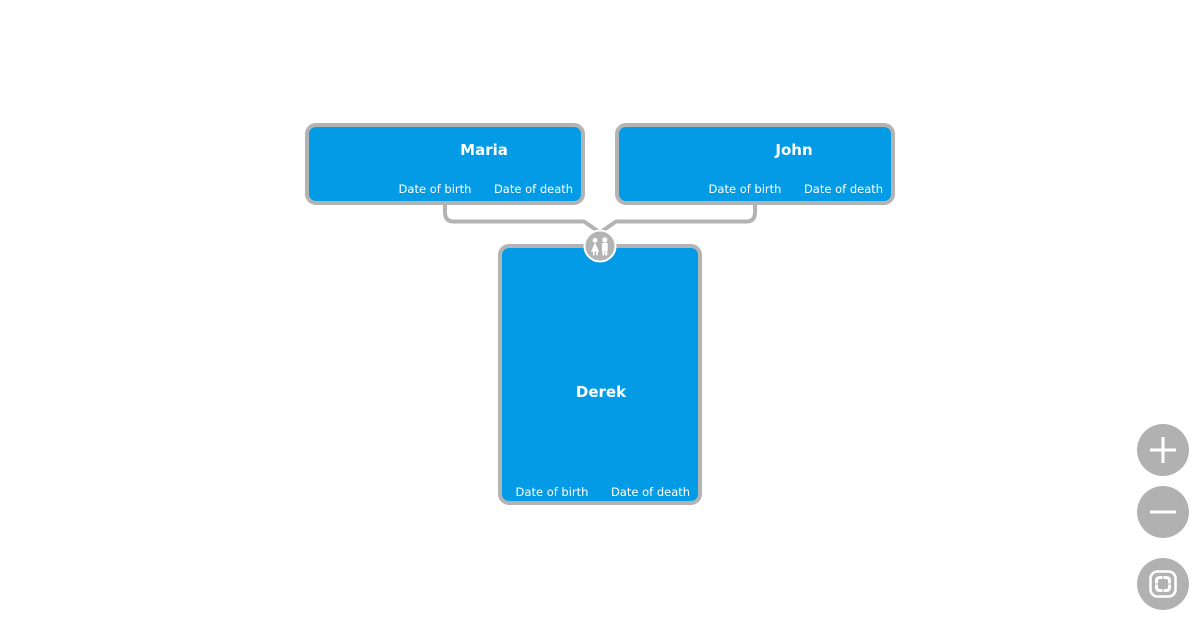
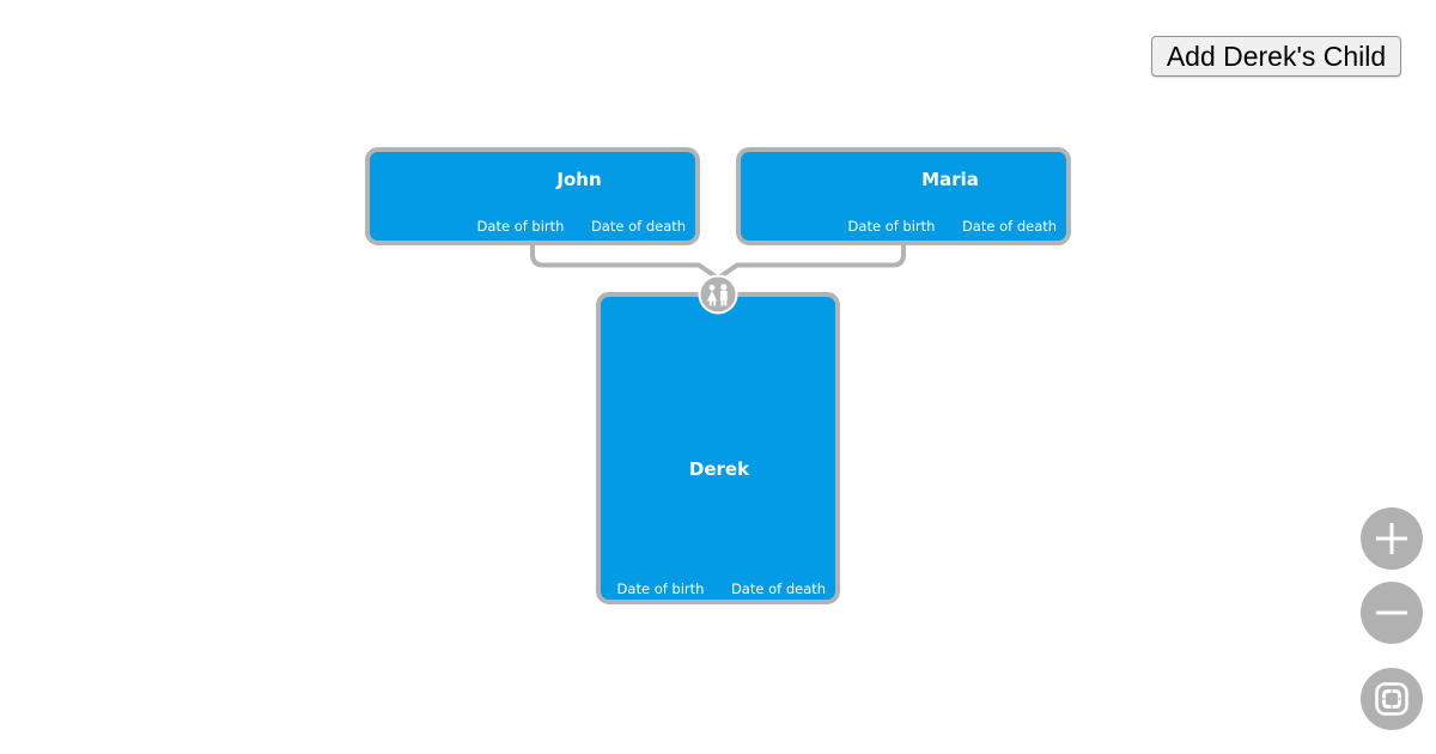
- Maria
+ John
  Date of birth
  Date of death
- John
+ Maria
  Date of birth
  Date of death
  Derek
  Date of birth
  Date of death
+ Add Derek's Child
